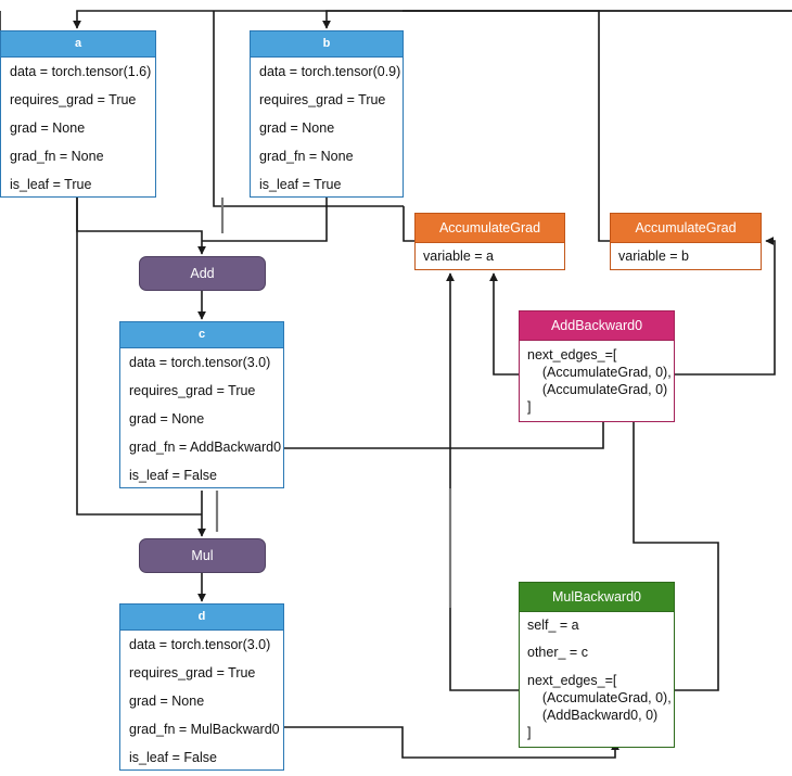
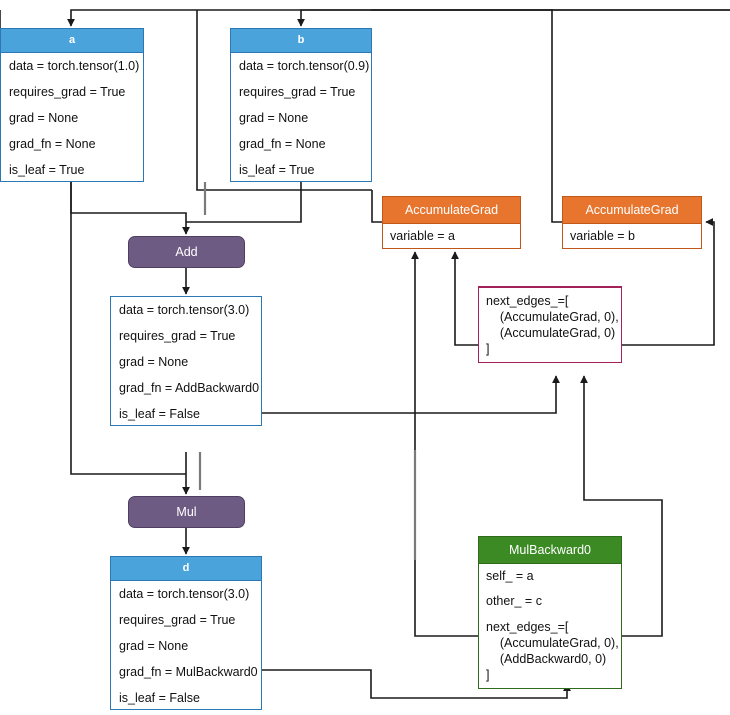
  a
- data = torch.tensor(1.6)
+ data = torch.tensor(1.0)
  requires_grad = True
  grad = None
  grad_fn = None
  is_leaf = True
  b
  data = torch.tensor(0.9)
  requires_grad = True
  grad = None
  grad_fn = None
  is_leaf = True
  Add
- c
  data = torch.tensor(3.0)
  requires_grad = True
  grad = None
  grad_fn = AddBackward0
  is_leaf = False
  Mul
  d
  data = torch.tensor(3.0)
  requires_grad = True
  grad = None
  grad_fn = MulBackward0
  is_leaf = False
  AccumulateGrad
  variable = a
  AccumulateGrad
  variable = b
- AddBackward0
  next_edges_=[
  (AccumulateGrad, 0),
  (AccumulateGrad, 0)
  ]
  MulBackward0
  self_ = a
  other_ = c
  next_edges_=[
  (AccumulateGrad, 0),
  (AddBackward0, 0)
  ]
